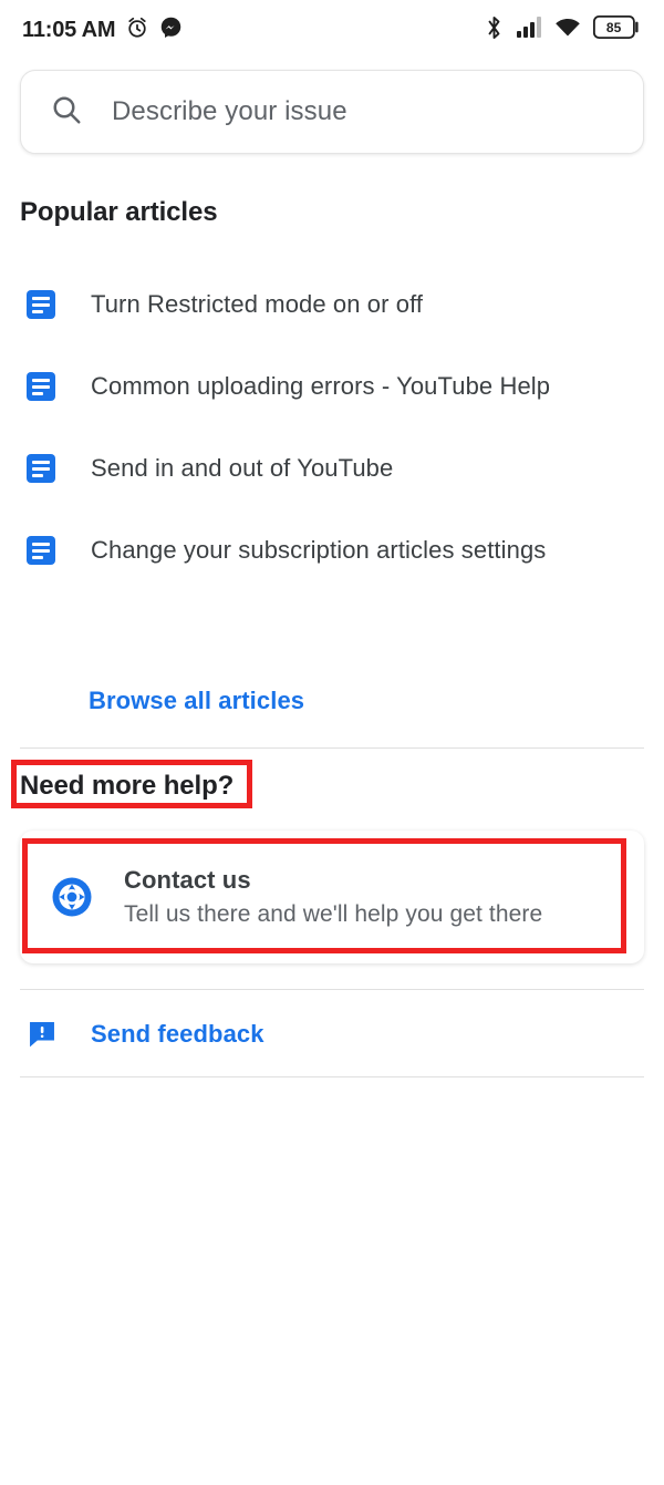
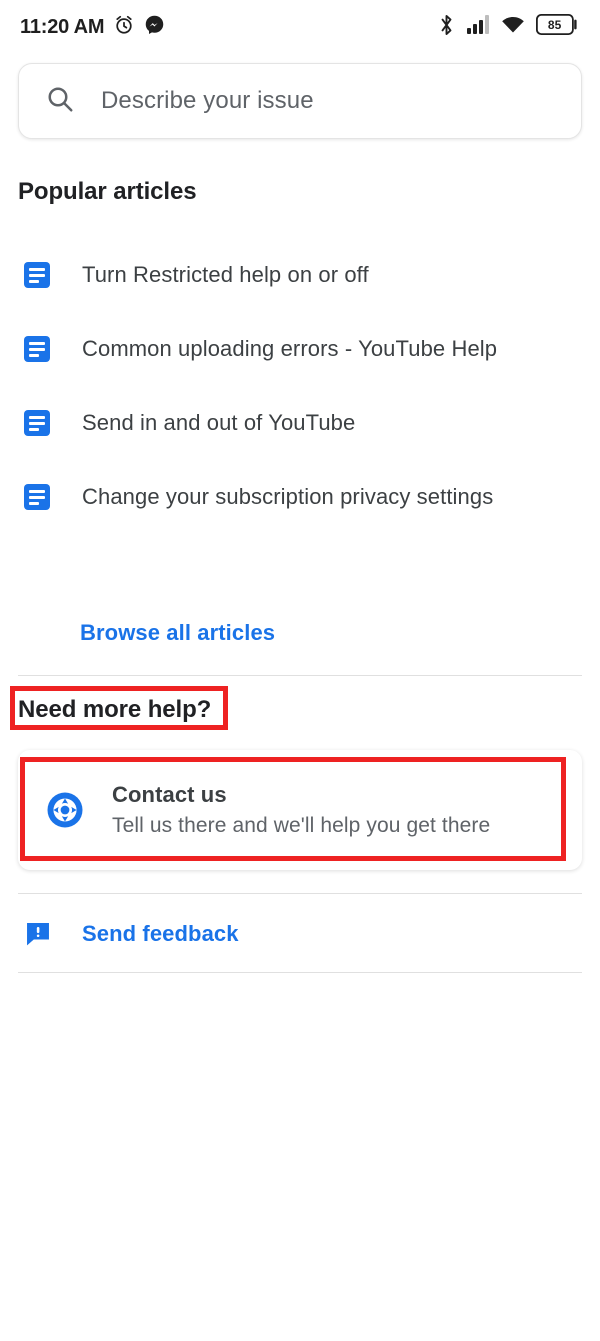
- 11:05 AM
+ 11:20 AM
  85
  Describe your issue
  Popular articles
- Turn Restricted mode on or off
+ Turn Restricted help on or off
  Common uploading errors - YouTube Help
  Send in and out of YouTube
- Change your subscription articles settings
+ Change your subscription privacy settings
  Browse all articles
  Need more help?
  Contact us
  Tell us there and we'll help you get there
  Send feedback
